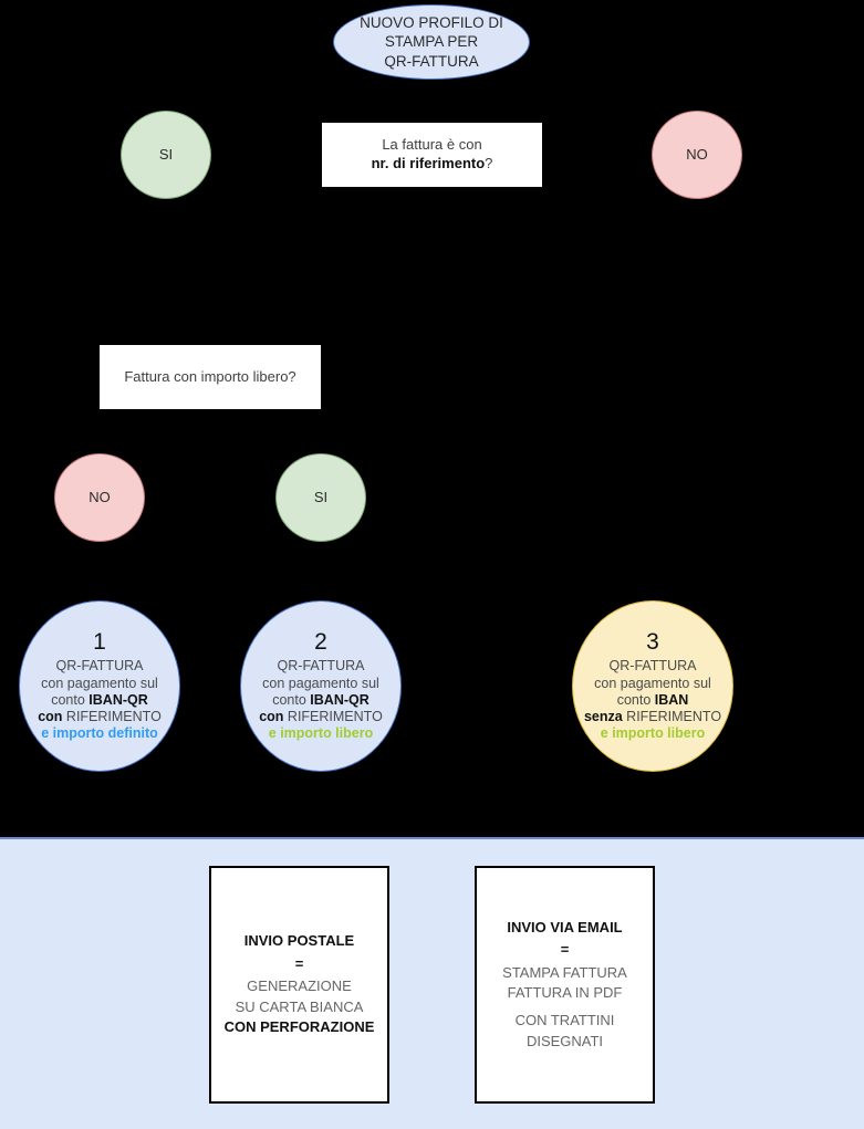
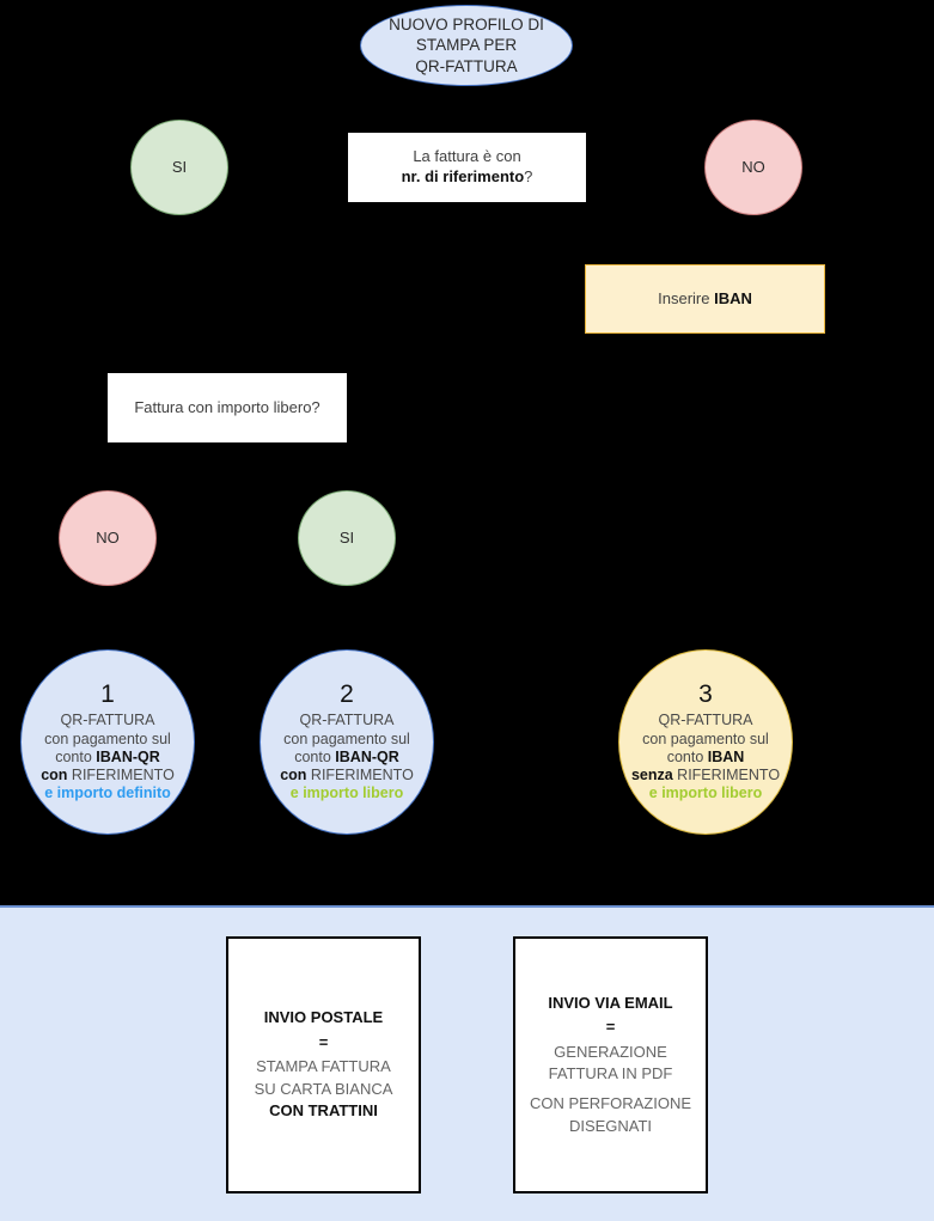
  NUOVO PROFILO DI
  STAMPA PER
  QR-FATTURA
  SI
  La fattura è con
  nr. di riferimento?
  NO
+ Inserire IBAN
  Fattura con importo libero?
  NO
  SI
  1
  QR-FATTURA
  con pagamento sul
  conto IBAN-QR
  con RIFERIMENTO
  e importo definito
  2
  QR-FATTURA
  con pagamento sul
  conto IBAN-QR
  con RIFERIMENTO
  e importo libero
  3
  QR-FATTURA
  con pagamento sul
  conto IBAN
  senza RIFERIMENTO
  e importo libero
  INVIO POSTALE
  =
- GENERAZIONE
+ STAMPA FATTURA
  SU CARTA BIANCA
- CON PERFORAZIONE
+ CON TRATTINI
  INVIO VIA EMAIL
  =
- STAMPA FATTURA
+ GENERAZIONE
  FATTURA IN PDF
- CON TRATTINI
+ CON PERFORAZIONE
  DISEGNATI
